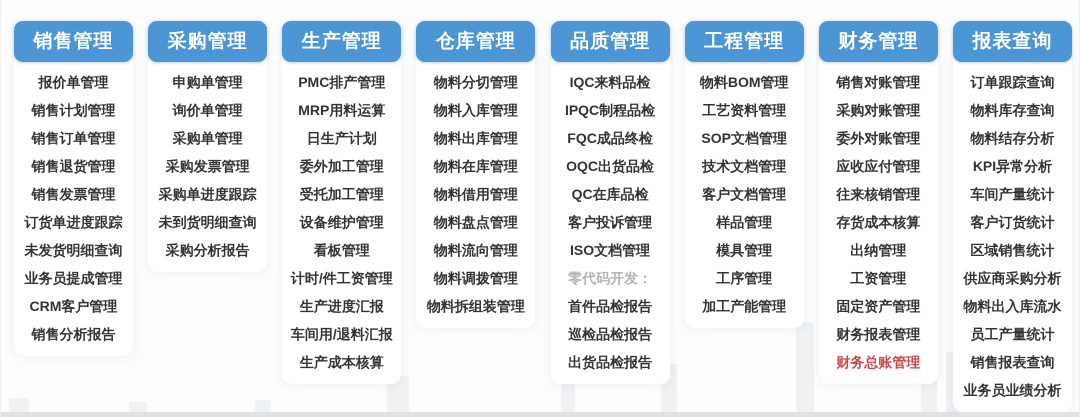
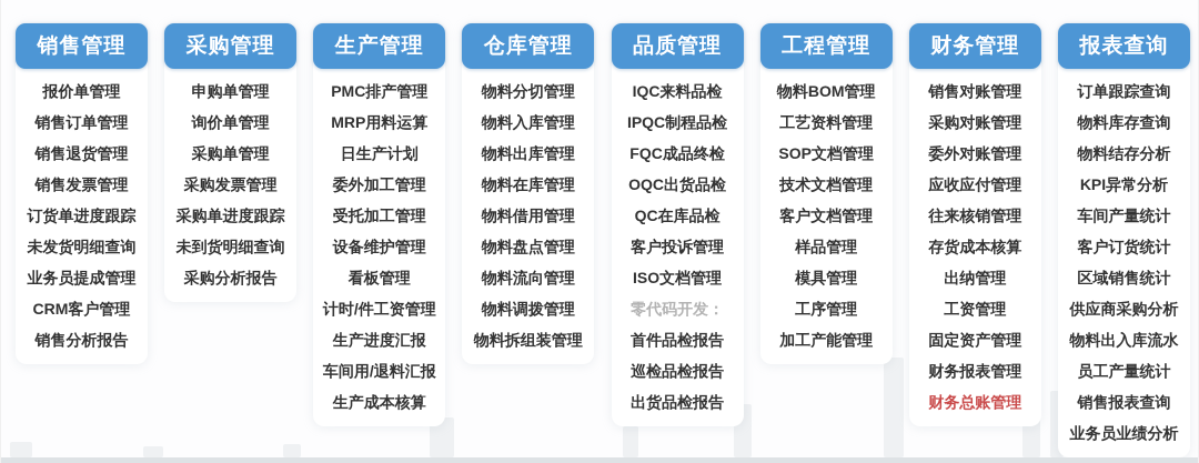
  销售管理
  报价单管理
- 销售计划管理
  销售订单管理
  销售退货管理
  销售发票管理
  订货单进度跟踪
  未发货明细查询
  业务员提成管理
  CRM客户管理
  销售分析报告
  采购管理
  申购单管理
  询价单管理
  采购单管理
  采购发票管理
  采购单进度跟踪
  未到货明细查询
  采购分析报告
  生产管理
  PMC排产管理
  MRP用料运算
  日生产计划
  委外加工管理
  受托加工管理
  设备维护管理
  看板管理
  计时/件工资管理
  生产进度汇报
  车间用/退料汇报
  生产成本核算
  仓库管理
  物料分切管理
  物料入库管理
  物料出库管理
  物料在库管理
  物料借用管理
  物料盘点管理
  物料流向管理
  物料调拨管理
  物料拆组装管理
  品质管理
  IQC来料品检
  IPQC制程品检
  FQC成品终检
  OQC出货品检
  QC在库品检
  客户投诉管理
  ISO文档管理
  零代码开发：
  首件品检报告
  巡检品检报告
  出货品检报告
  工程管理
  物料BOM管理
  工艺资料管理
  SOP文档管理
  技术文档管理
  客户文档管理
  样品管理
  模具管理
  工序管理
  加工产能管理
  财务管理
  销售对账管理
  采购对账管理
  委外对账管理
  应收应付管理
  往来核销管理
  存货成本核算
  出纳管理
  工资管理
  固定资产管理
  财务报表管理
  财务总账管理
  报表查询
  订单跟踪查询
  物料库存查询
  物料结存分析
  KPI异常分析
  车间产量统计
  客户订货统计
  区域销售统计
  供应商采购分析
  物料出入库流水
  员工产量统计
  销售报表查询
  业务员业绩分析
